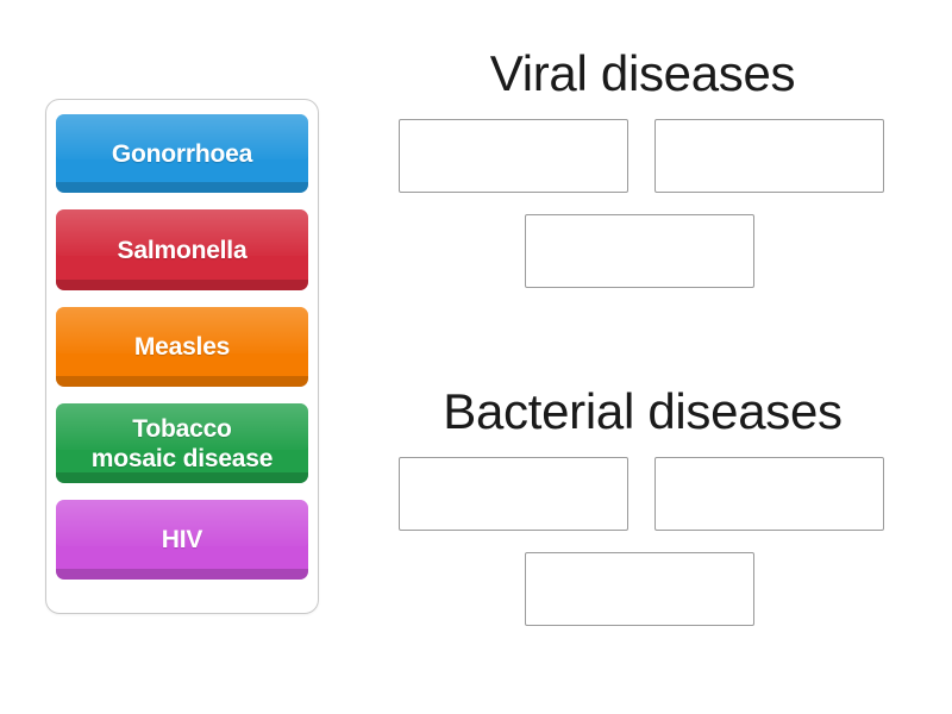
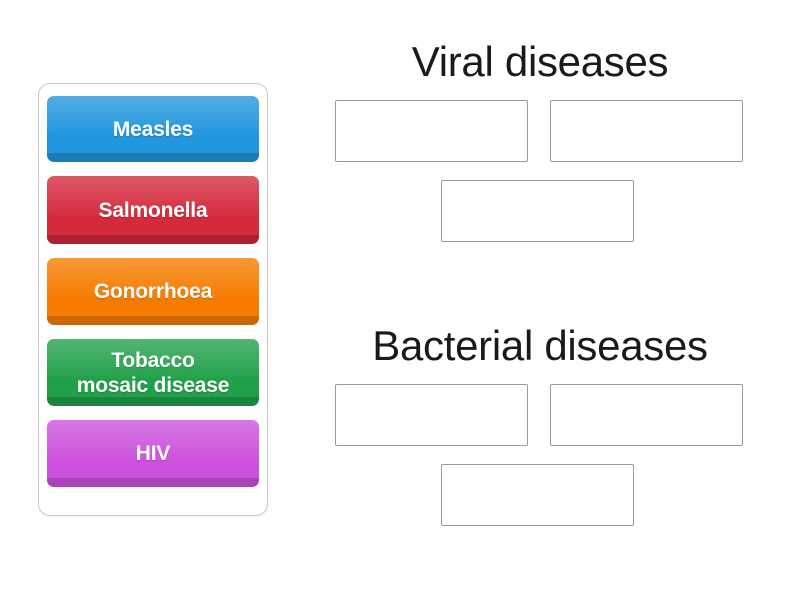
- Gonorrhoea
+ Measles
  Salmonella
- Measles
+ Gonorrhoea
  Tobacco
  mosaic disease
  HIV
  Viral diseases
  Bacterial diseases
